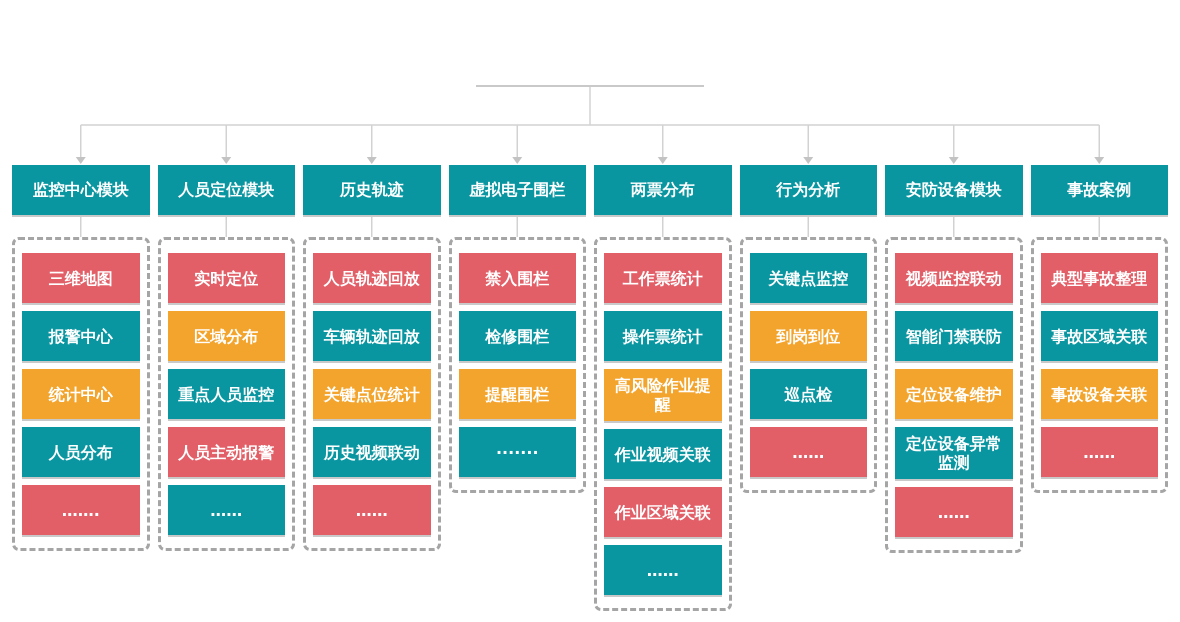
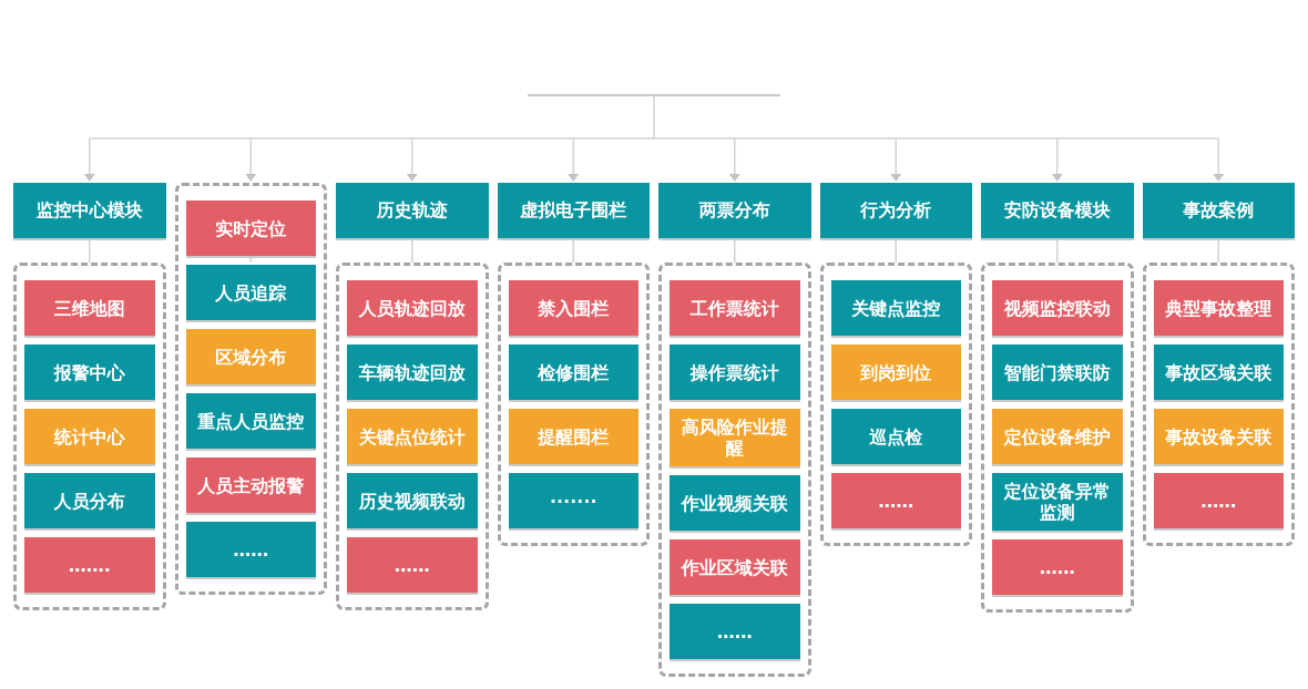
  监控中心模块
  三维地图
  报警中心
  统计中心
  人员分布
  …….
- 人员定位模块
  实时定位
+ 人员追踪
  区域分布
  重点人员监控
  人员主动报警
  ……
  历史轨迹
  人员轨迹回放
  车辆轨迹回放
  关键点位统计
  历史视频联动
  ……
  虚拟电子围栏
  禁入围栏
  检修围栏
  提醒围栏
  ·······
  两票分布
  工作票统计
  操作票统计
  高风险作业提醒
  作业视频关联
  作业区域关联
  ……
  行为分析
  关键点监控
  到岗到位
  巡点检
  ……
  安防设备模块
  视频监控联动
  智能门禁联防
  定位设备维护
  定位设备异常监测
  ……
  事故案例
  典型事故整理
  事故区域关联
  事故设备关联
  ……
